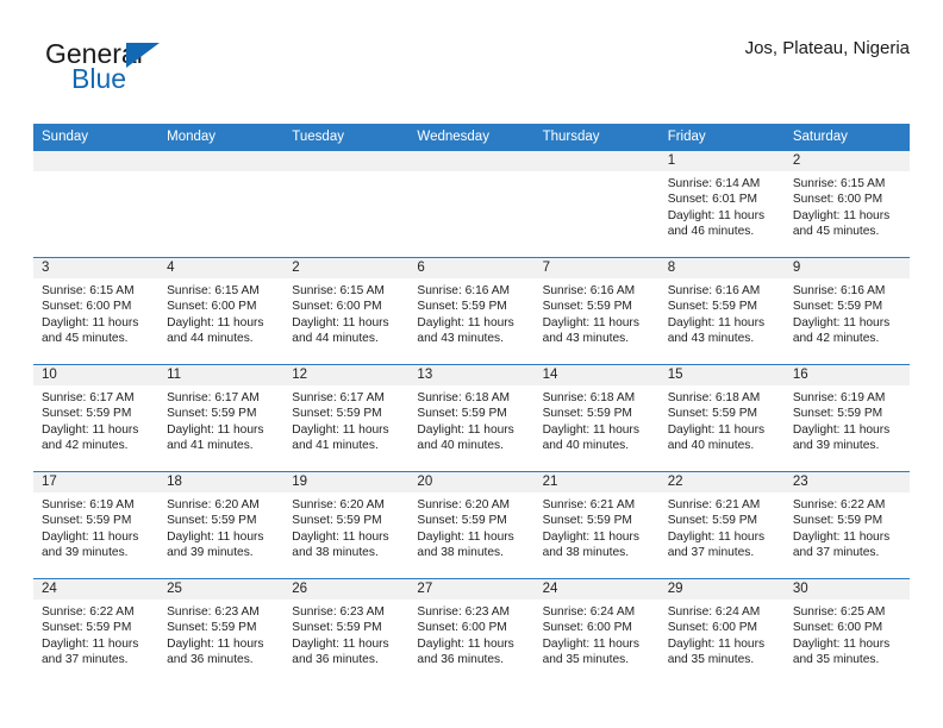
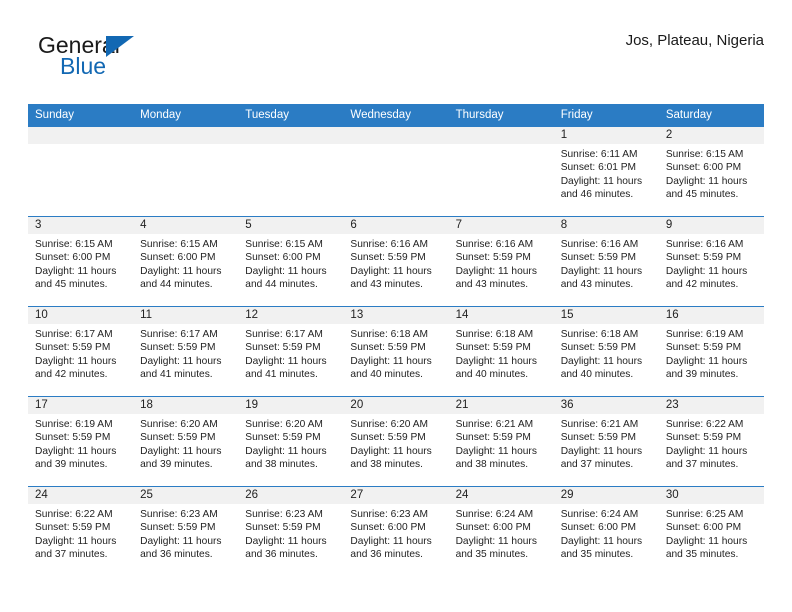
  General
  Blue
  Jos, Plateau, Nigeria
  Sunday	Monday	Tuesday	Wednesday	Thursday	Friday	Saturday
- 					1Sunrise: 6:14 AMSunset: 6:01 PMDaylight: 11 hours and 46 minutes.	2Sunrise: 6:15 AMSunset: 6:00 PMDaylight: 11 hours and 45 minutes.
+ 					1Sunrise: 6:11 AMSunset: 6:01 PMDaylight: 11 hours and 46 minutes.	2Sunrise: 6:15 AMSunset: 6:00 PMDaylight: 11 hours and 45 minutes.
- 3Sunrise: 6:15 AMSunset: 6:00 PMDaylight: 11 hours and 45 minutes.	4Sunrise: 6:15 AMSunset: 6:00 PMDaylight: 11 hours and 44 minutes.	2Sunrise: 6:15 AMSunset: 6:00 PMDaylight: 11 hours and 44 minutes.	6Sunrise: 6:16 AMSunset: 5:59 PMDaylight: 11 hours and 43 minutes.	7Sunrise: 6:16 AMSunset: 5:59 PMDaylight: 11 hours and 43 minutes.	8Sunrise: 6:16 AMSunset: 5:59 PMDaylight: 11 hours and 43 minutes.	9Sunrise: 6:16 AMSunset: 5:59 PMDaylight: 11 hours and 42 minutes.
+ 3Sunrise: 6:15 AMSunset: 6:00 PMDaylight: 11 hours and 45 minutes.	4Sunrise: 6:15 AMSunset: 6:00 PMDaylight: 11 hours and 44 minutes.	5Sunrise: 6:15 AMSunset: 6:00 PMDaylight: 11 hours and 44 minutes.	6Sunrise: 6:16 AMSunset: 5:59 PMDaylight: 11 hours and 43 minutes.	7Sunrise: 6:16 AMSunset: 5:59 PMDaylight: 11 hours and 43 minutes.	8Sunrise: 6:16 AMSunset: 5:59 PMDaylight: 11 hours and 43 minutes.	9Sunrise: 6:16 AMSunset: 5:59 PMDaylight: 11 hours and 42 minutes.
  10Sunrise: 6:17 AMSunset: 5:59 PMDaylight: 11 hours and 42 minutes.	11Sunrise: 6:17 AMSunset: 5:59 PMDaylight: 11 hours and 41 minutes.	12Sunrise: 6:17 AMSunset: 5:59 PMDaylight: 11 hours and 41 minutes.	13Sunrise: 6:18 AMSunset: 5:59 PMDaylight: 11 hours and 40 minutes.	14Sunrise: 6:18 AMSunset: 5:59 PMDaylight: 11 hours and 40 minutes.	15Sunrise: 6:18 AMSunset: 5:59 PMDaylight: 11 hours and 40 minutes.	16Sunrise: 6:19 AMSunset: 5:59 PMDaylight: 11 hours and 39 minutes.
- 17Sunrise: 6:19 AMSunset: 5:59 PMDaylight: 11 hours and 39 minutes.	18Sunrise: 6:20 AMSunset: 5:59 PMDaylight: 11 hours and 39 minutes.	19Sunrise: 6:20 AMSunset: 5:59 PMDaylight: 11 hours and 38 minutes.	20Sunrise: 6:20 AMSunset: 5:59 PMDaylight: 11 hours and 38 minutes.	21Sunrise: 6:21 AMSunset: 5:59 PMDaylight: 11 hours and 38 minutes.	22Sunrise: 6:21 AMSunset: 5:59 PMDaylight: 11 hours and 37 minutes.	23Sunrise: 6:22 AMSunset: 5:59 PMDaylight: 11 hours and 37 minutes.
+ 17Sunrise: 6:19 AMSunset: 5:59 PMDaylight: 11 hours and 39 minutes.	18Sunrise: 6:20 AMSunset: 5:59 PMDaylight: 11 hours and 39 minutes.	19Sunrise: 6:20 AMSunset: 5:59 PMDaylight: 11 hours and 38 minutes.	20Sunrise: 6:20 AMSunset: 5:59 PMDaylight: 11 hours and 38 minutes.	21Sunrise: 6:21 AMSunset: 5:59 PMDaylight: 11 hours and 38 minutes.	36Sunrise: 6:21 AMSunset: 5:59 PMDaylight: 11 hours and 37 minutes.	23Sunrise: 6:22 AMSunset: 5:59 PMDaylight: 11 hours and 37 minutes.
  24Sunrise: 6:22 AMSunset: 5:59 PMDaylight: 11 hours and 37 minutes.	25Sunrise: 6:23 AMSunset: 5:59 PMDaylight: 11 hours and 36 minutes.	26Sunrise: 6:23 AMSunset: 5:59 PMDaylight: 11 hours and 36 minutes.	27Sunrise: 6:23 AMSunset: 6:00 PMDaylight: 11 hours and 36 minutes.	24Sunrise: 6:24 AMSunset: 6:00 PMDaylight: 11 hours and 35 minutes.	29Sunrise: 6:24 AMSunset: 6:00 PMDaylight: 11 hours and 35 minutes.	30Sunrise: 6:25 AMSunset: 6:00 PMDaylight: 11 hours and 35 minutes.
